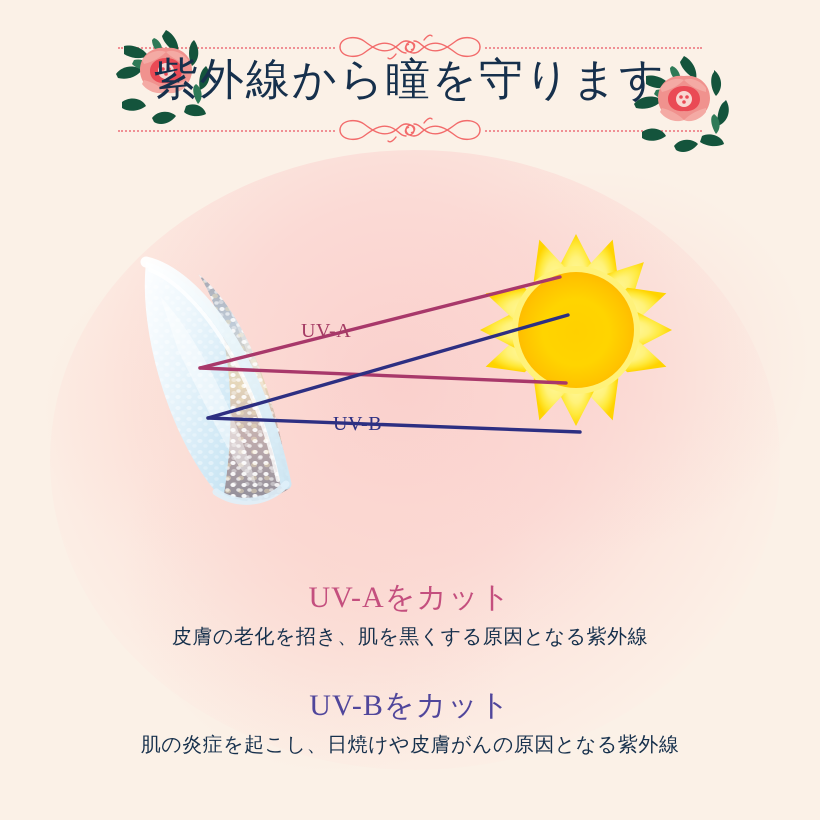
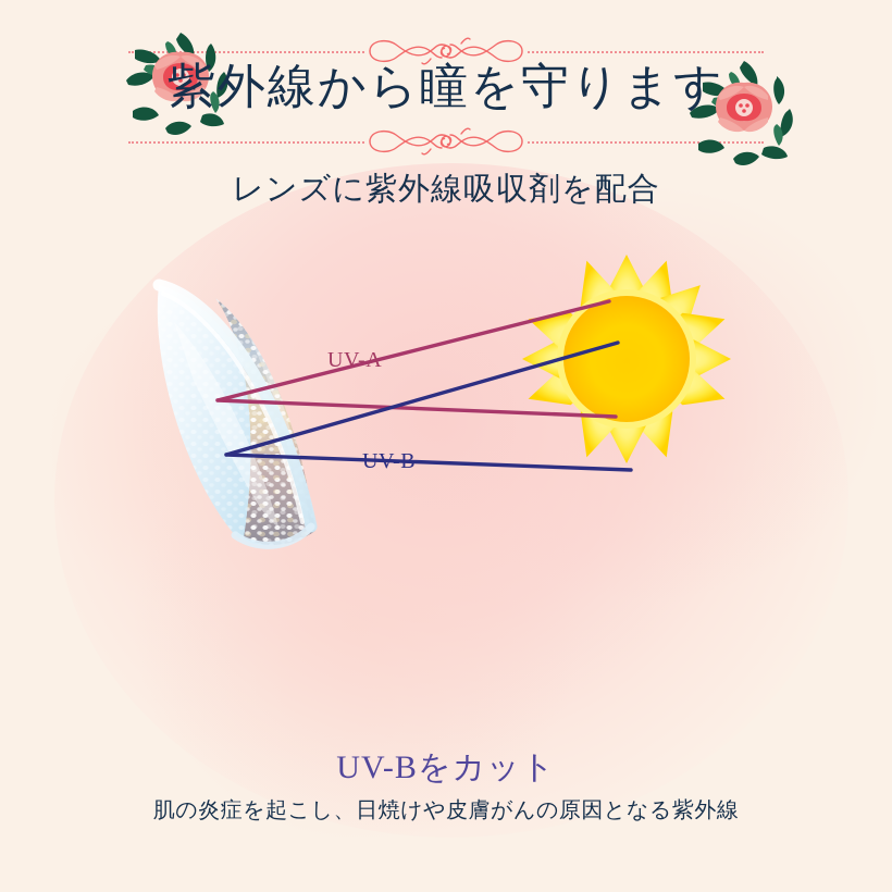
  紫外線から瞳を守ります
+ レンズに紫外線吸収剤を配合
  UV-A
  UV-B
- UV-Aをカット
- 皮膚の老化を招き、肌を黒くする原因となる紫外線
  UV-Bをカット
  肌の炎症を起こし、日焼けや皮膚がんの原因となる紫外線
